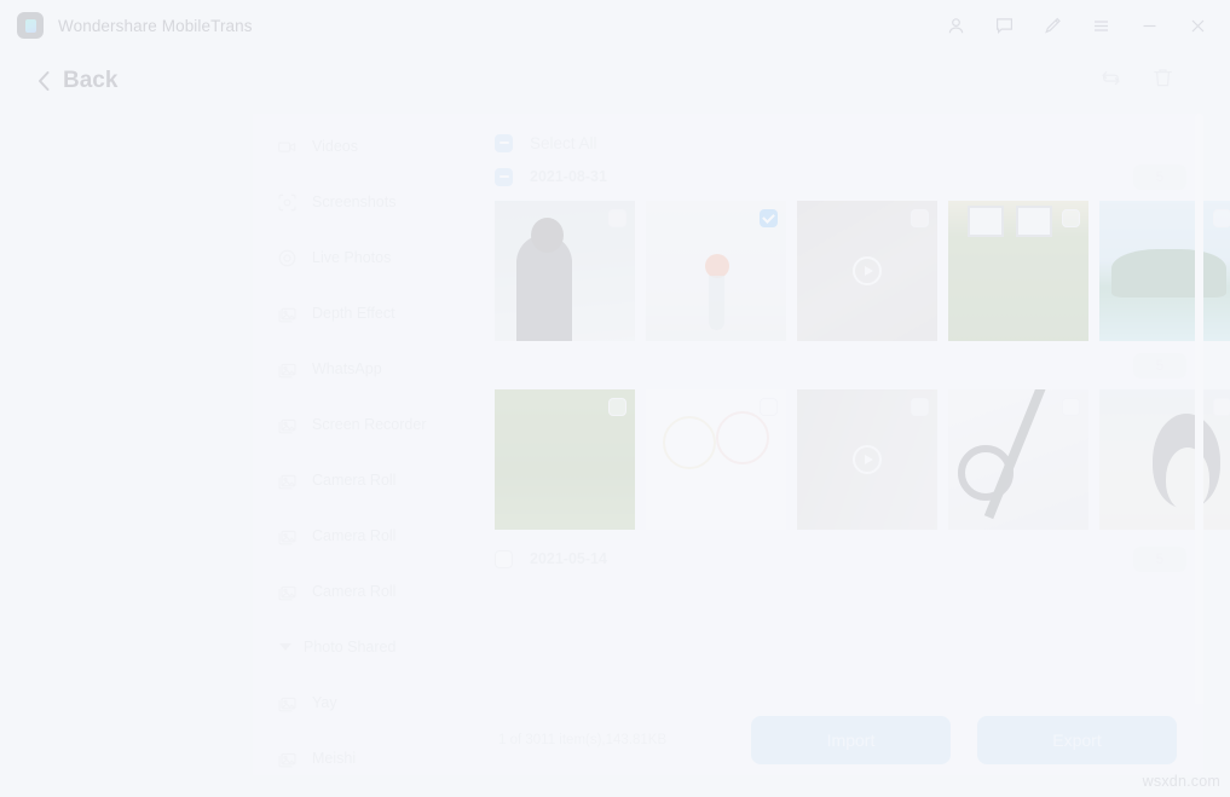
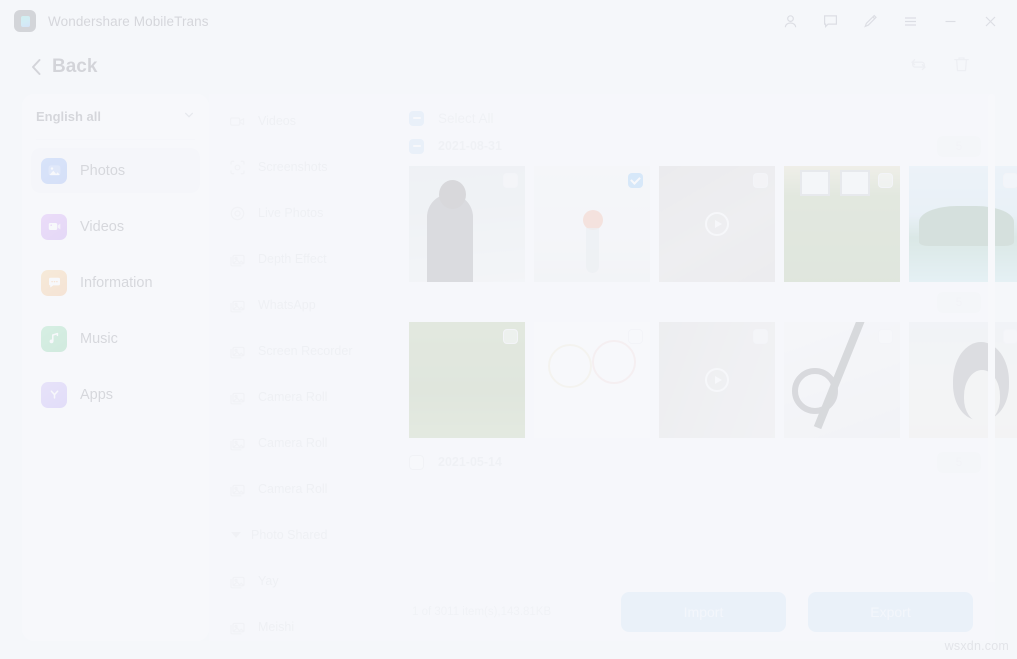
  Wondershare MobileTrans
  Back
+ English all
+ Photos
+ Videos
+ Information
+ Music
+ Apps
